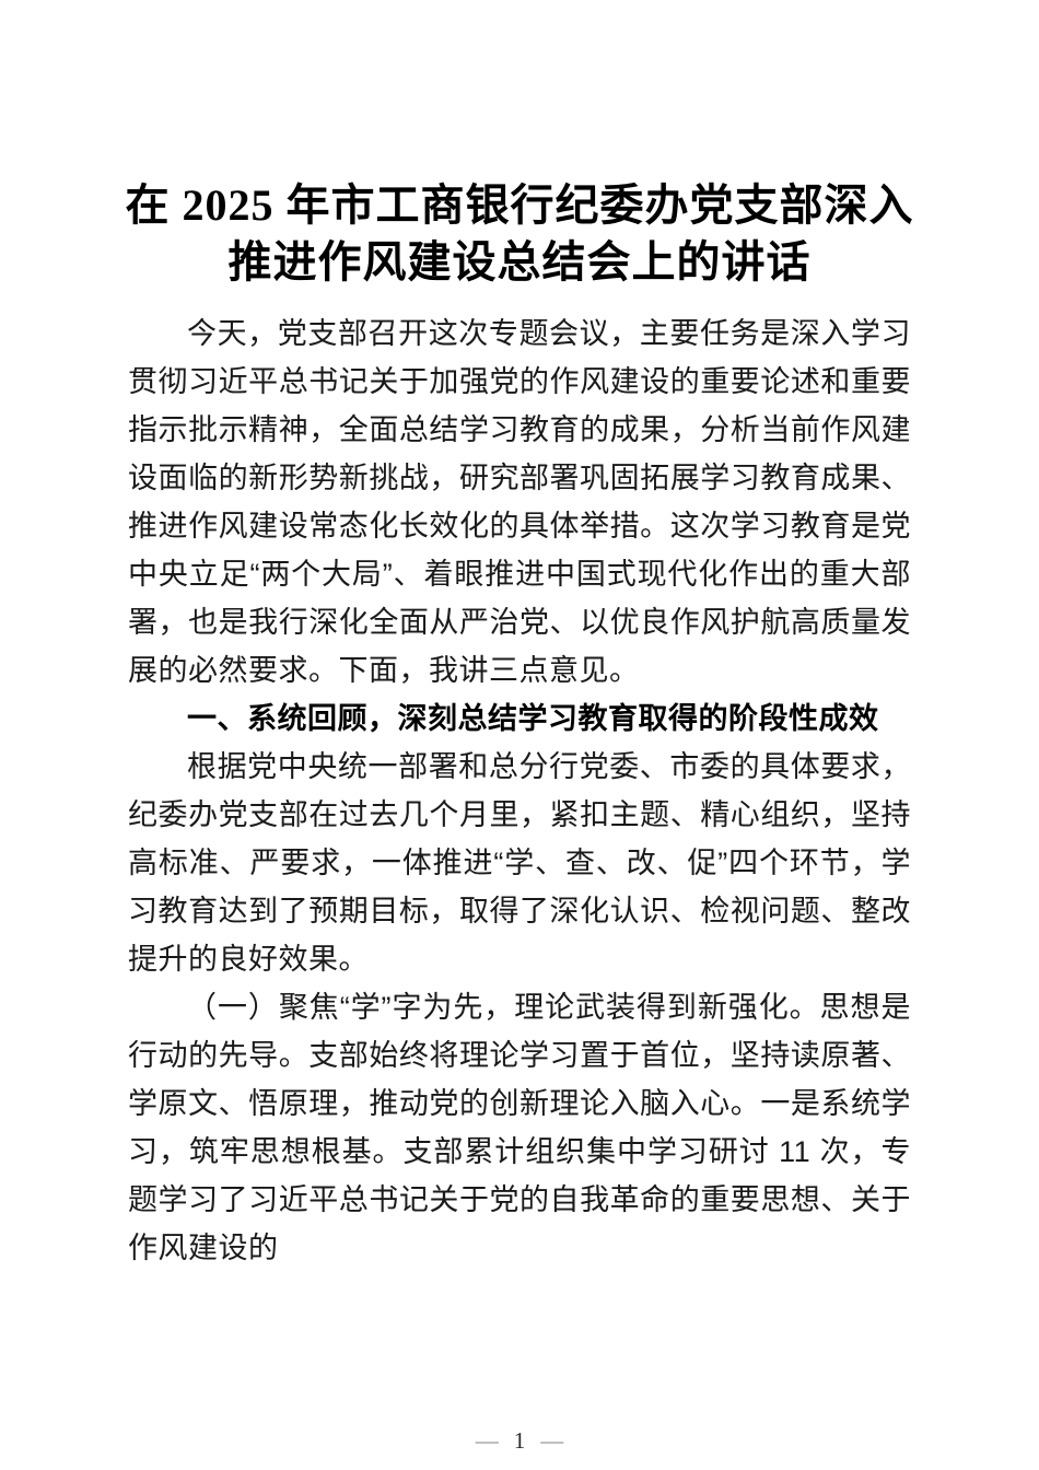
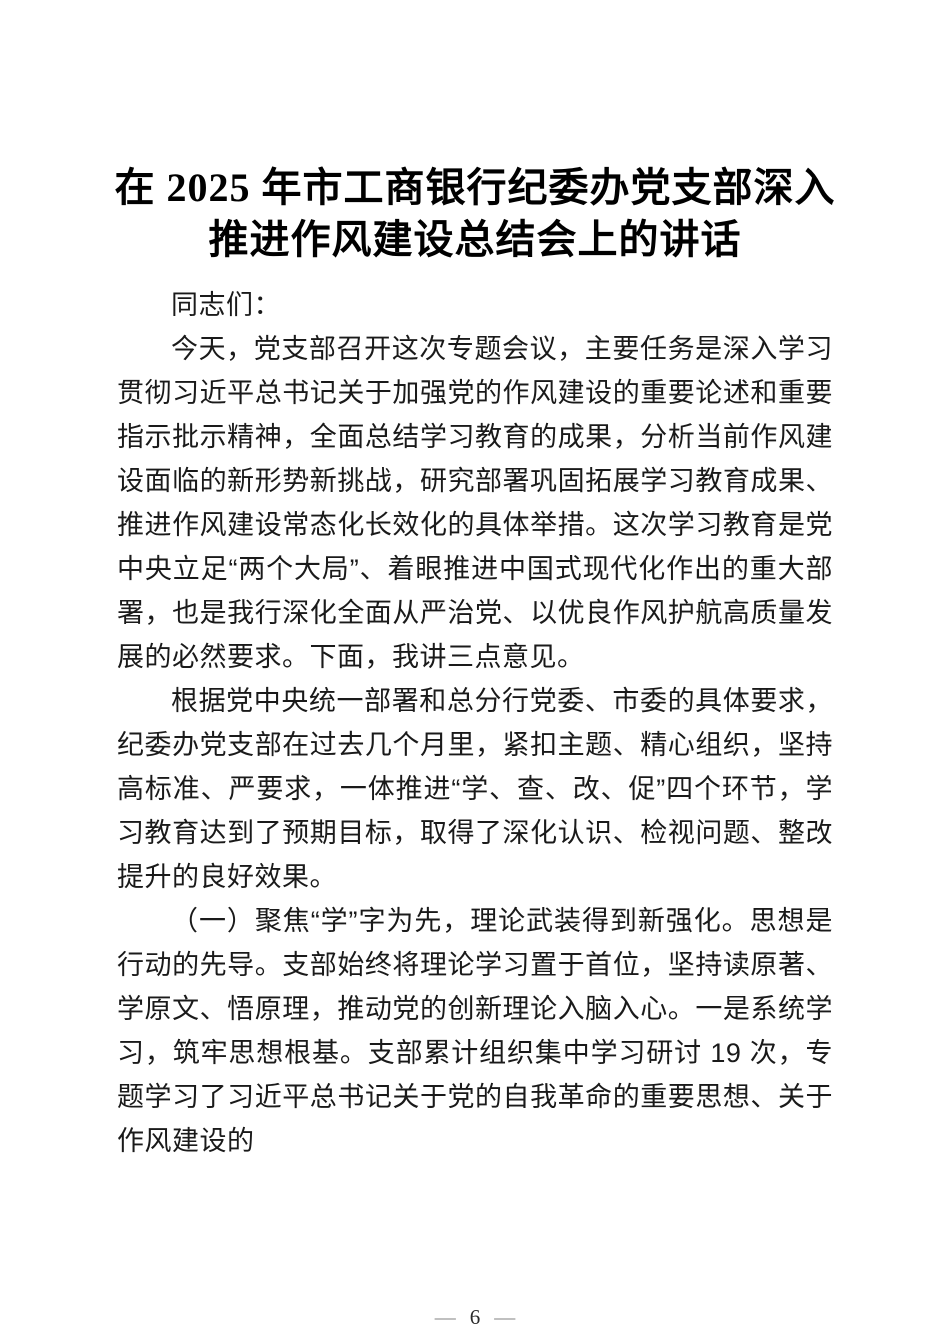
  在 2025 年市工商银行纪委办党支部深入推进作风建设总结会上的讲话
+ 同志们：
  今天，党支部召开这次专题会议，主要任务是深入学习贯彻习近平总书记关于加强党的作风建设的重要论述和重要指示批示精神，全面总结学习教育的成果，分析当前作风建设面临的新形势新挑战，研究部署巩固拓展学习教育成果、推进作风建设常态化长效化的具体举措。这次学习教育是党中央立足“两个大局”、着眼推进中国式现代化作出的重大部署，也是我行深化全面从严治党、以优良作风护航高质量发展的必然要求。下面，我讲三点意见。
- 一、系统回顾，深刻总结学习教育取得的阶段性成效
  根据党中央统一部署和总分行党委、市委的具体要求，纪委办党支部在过去几个月里，紧扣主题、精心组织，坚持高标准、严要求，一体推进“学、查、改、促”四个环节，学习教育达到了预期目标，取得了深化认识、检视问题、整改提升的良好效果。
- （一）聚焦“学”字为先，理论武装得到新强化。思想是行动的先导。支部始终将理论学习置于首位，坚持读原著、学原文、悟原理，推动党的创新理论入脑入心。一是系统学习，筑牢思想根基。支部累计组织集中学习研讨 11 次，专题学习了习近平总书记关于党的自我革命的重要思想、关于作风建设的
+ （一）聚焦“学”字为先，理论武装得到新强化。思想是行动的先导。支部始终将理论学习置于首位，坚持读原著、学原文、悟原理，推动党的创新理论入脑入心。一是系统学习，筑牢思想根基。支部累计组织集中学习研讨 19 次，专题学习了习近平总书记关于党的自我革命的重要思想、关于作风建设的
- — 1 —
+ — 6 —
